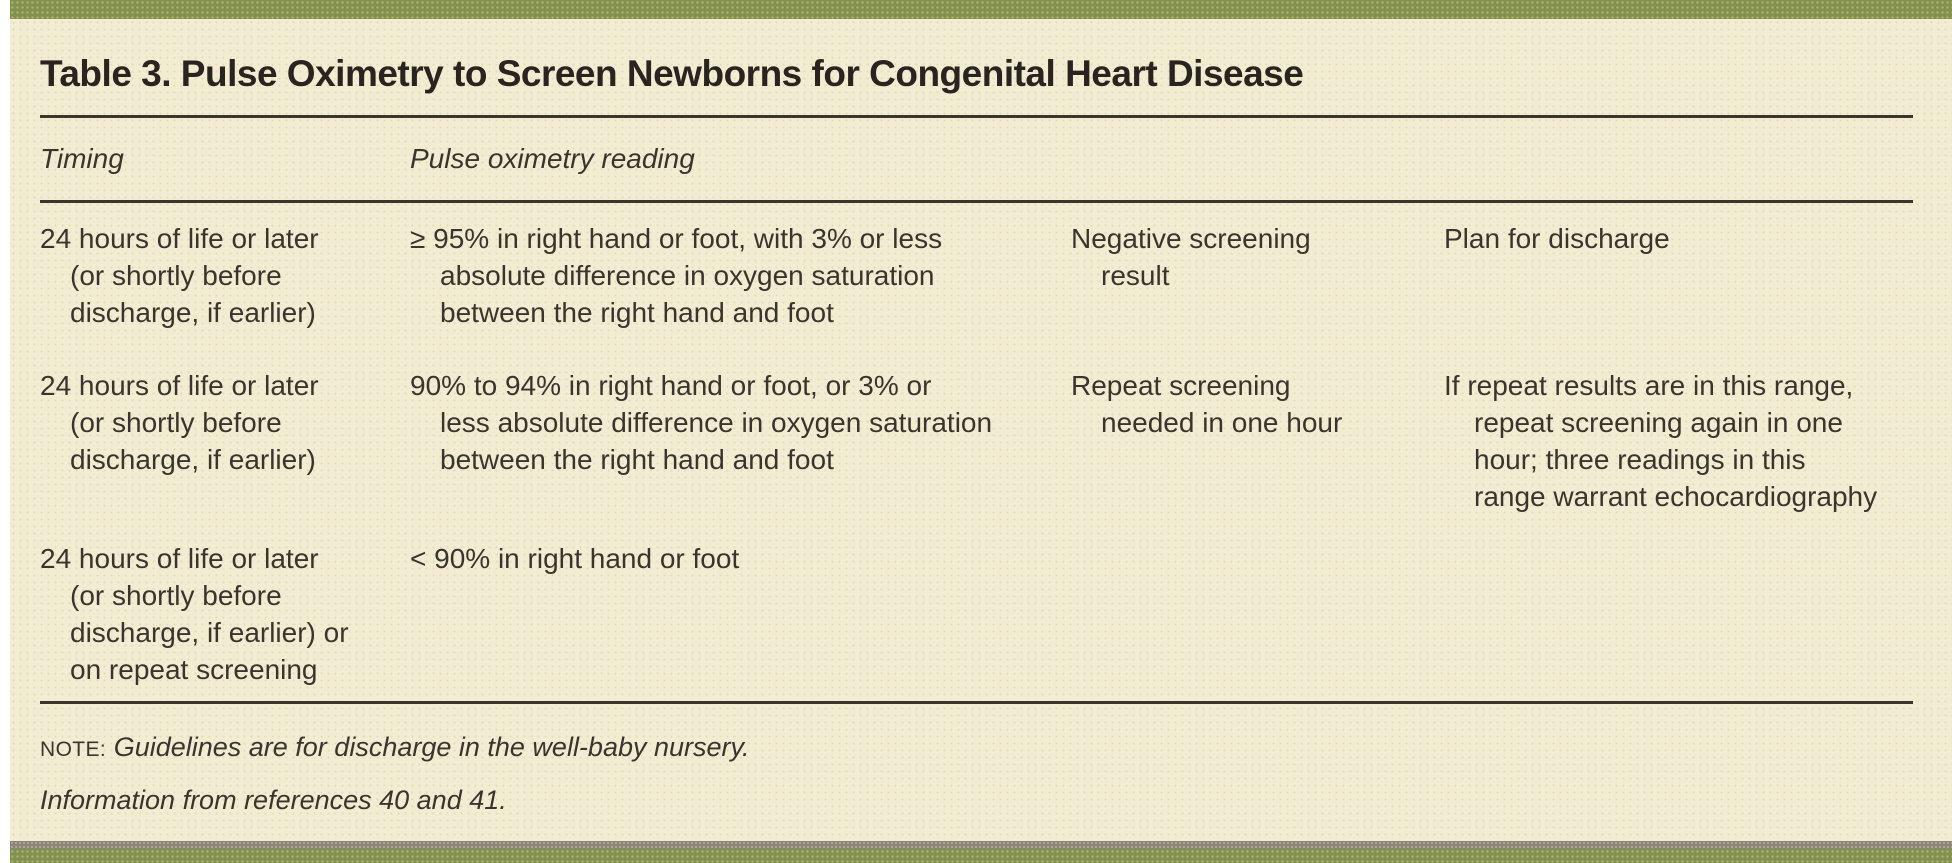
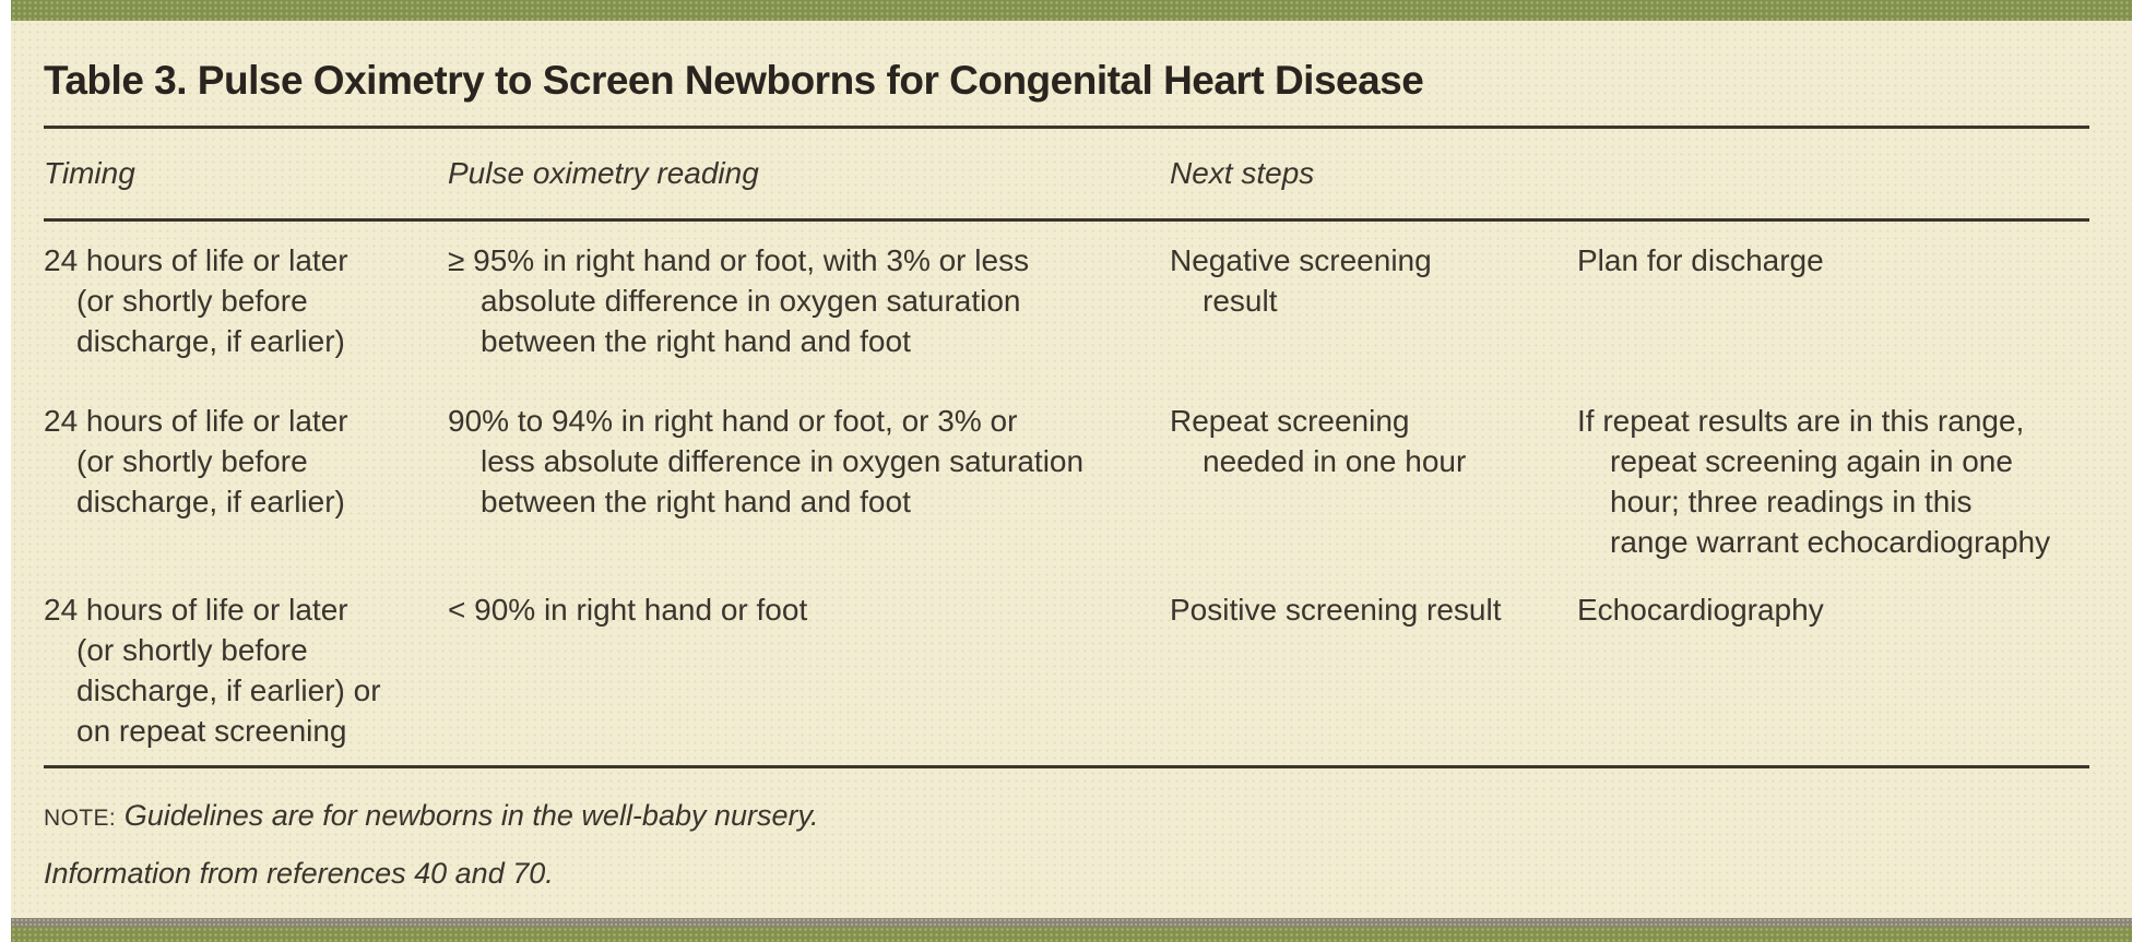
  Table 3. Pulse Oximetry to Screen Newborns for Congenital Heart Disease
  Timing
  Pulse oximetry reading
+ Next steps
  24 hours of life or later
  (or shortly before
  discharge, if earlier)
  ≥ 95% in right hand or foot, with 3% or less
  absolute difference in oxygen saturation
  between the right hand and foot
  Negative screening
  result
  Plan for discharge
  24 hours of life or later
  (or shortly before
  discharge, if earlier)
  90% to 94% in right hand or foot, or 3% or
  less absolute difference in oxygen saturation
  between the right hand and foot
  Repeat screening
  needed in one hour
  If repeat results are in this range,
  repeat screening again in one
  hour; three readings in this
  range warrant echocardiography
  24 hours of life or later
  (or shortly before
  discharge, if earlier) or
  on repeat screening
  < 90% in right hand or foot
+ Positive screening result
+ Echocardiography
- NOTE: Guidelines are for discharge in the well-baby nursery.
+ NOTE: Guidelines are for newborns in the well-baby nursery.
- Information from references 40 and 41.
+ Information from references 40 and 70.
